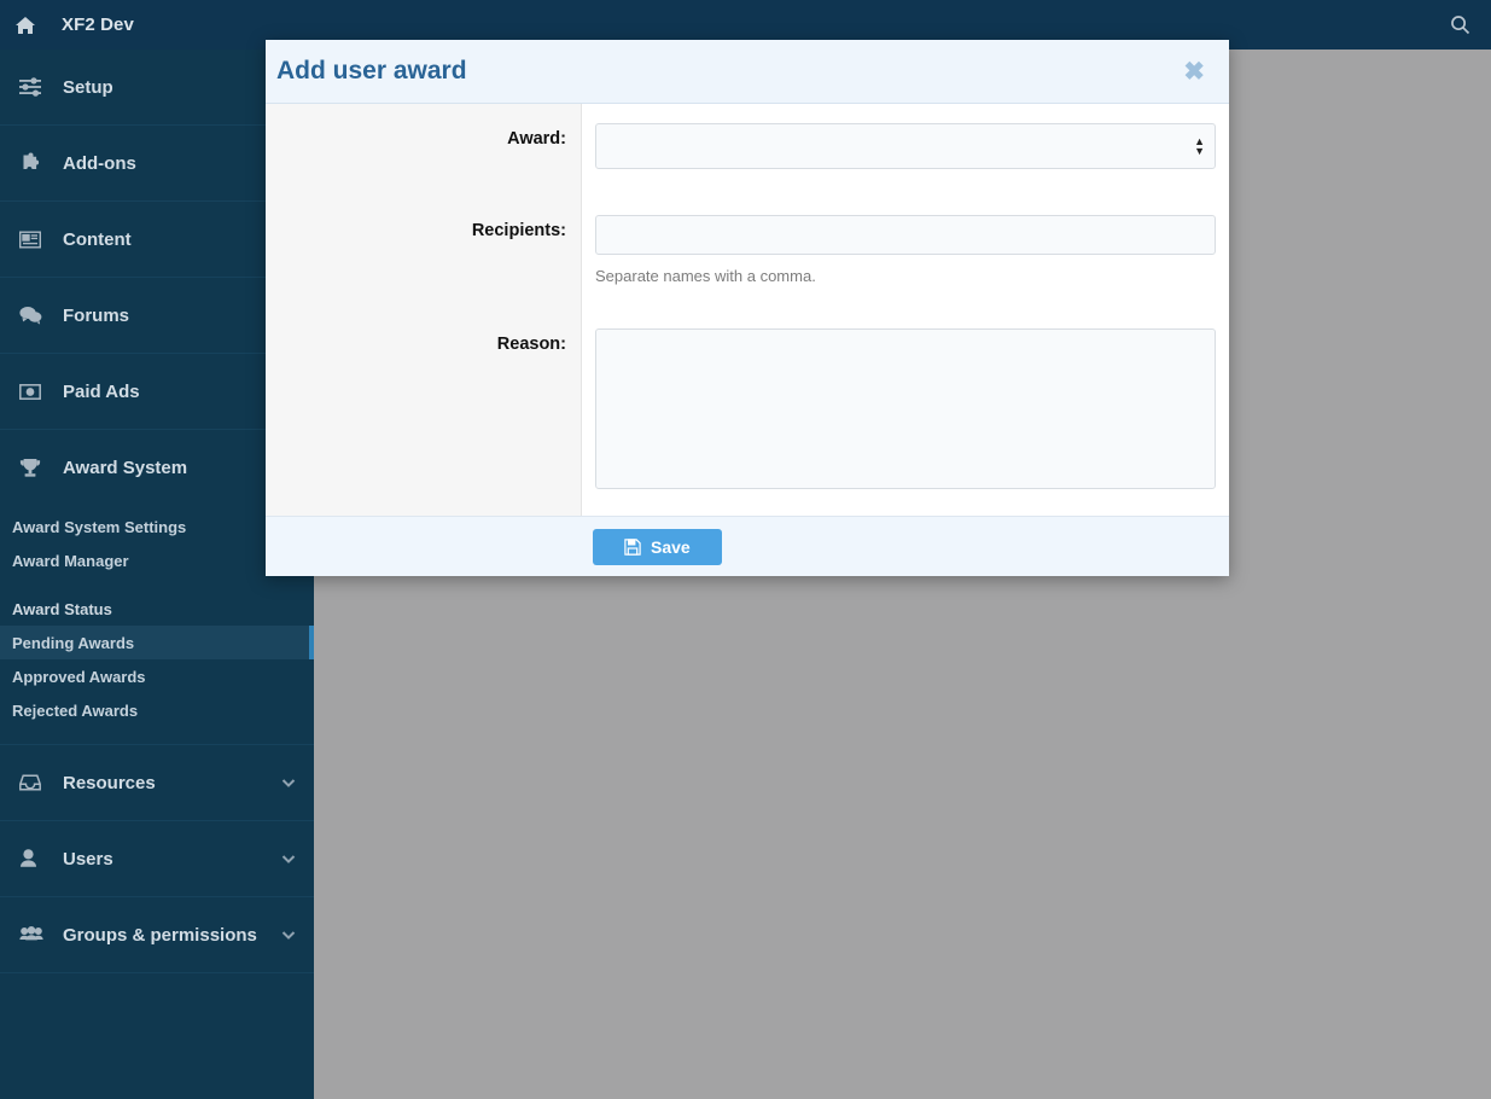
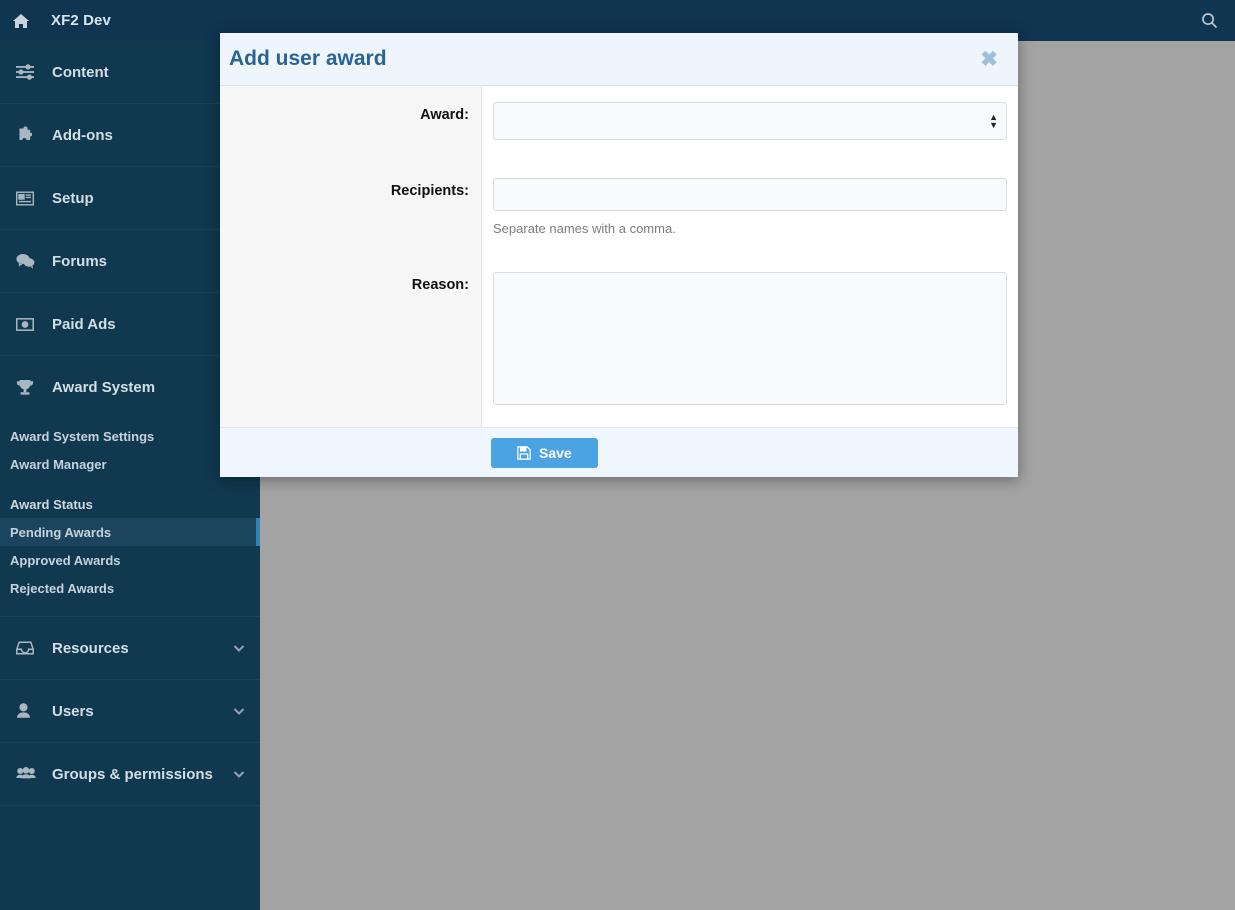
  XF2 Dev
- Setup
+ Content
  Add-ons
- Content
+ Setup
  Forums
  Paid Ads
  Award System
  Award System Settings
  Award Manager
  Award Status
  Pending Awards
  Approved Awards
  Rejected Awards
  Resources
  Users
  Groups & permissions
  Add user award
  ✖
  Award:
  ▲
  ▼
  Recipients:
  Separate names with a comma.
  Reason:
  Save
